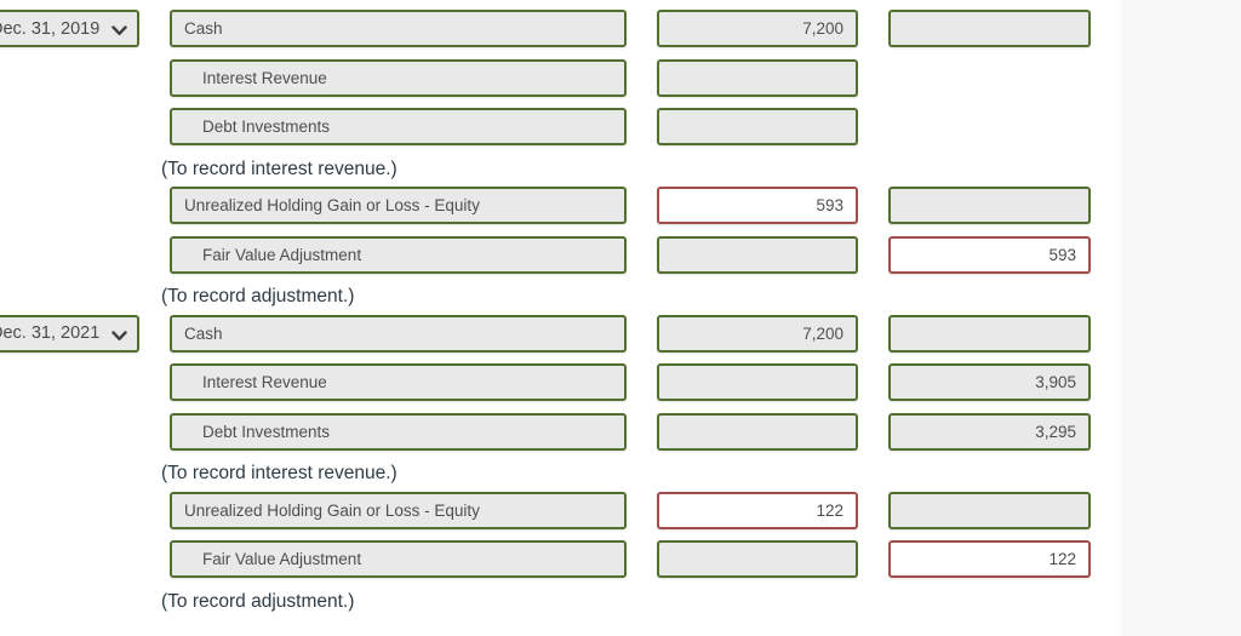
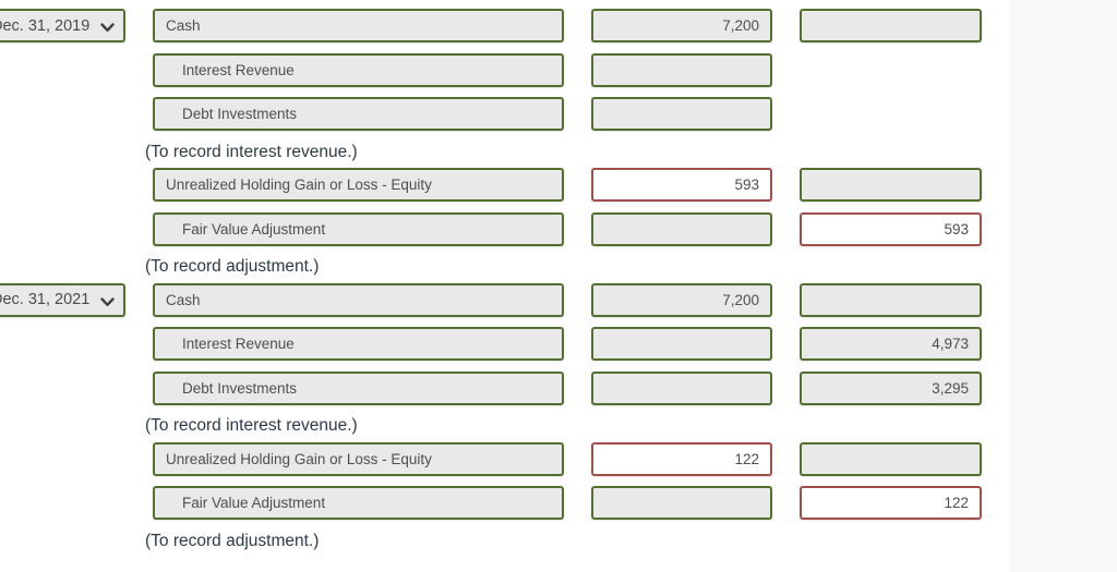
  ec. 31, 2019
  Cash
  7,200
  Interest Revenue
  Debt Investments
  (To record interest revenue.)
  Unrealized Holding Gain or Loss - Equity
  593
  Fair Value Adjustment
  593
  (To record adjustment.)
  ec. 31, 2021
  Cash
  7,200
  Interest Revenue
- 3,905
+ 4,973
  Debt Investments
  3,295
  (To record interest revenue.)
  Unrealized Holding Gain or Loss - Equity
  122
  Fair Value Adjustment
  122
  (To record adjustment.)
